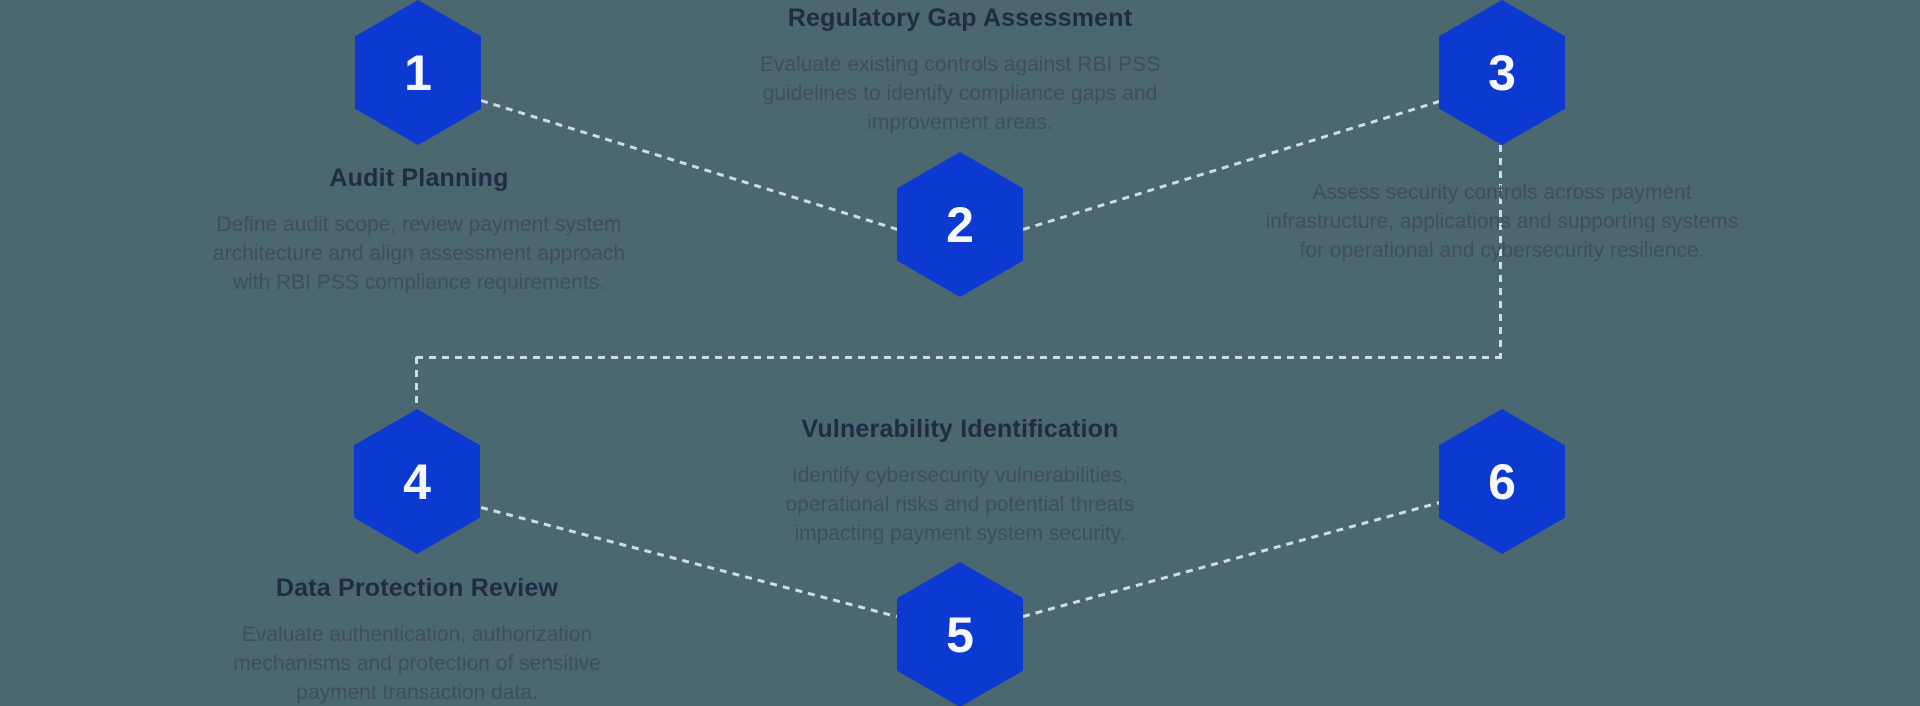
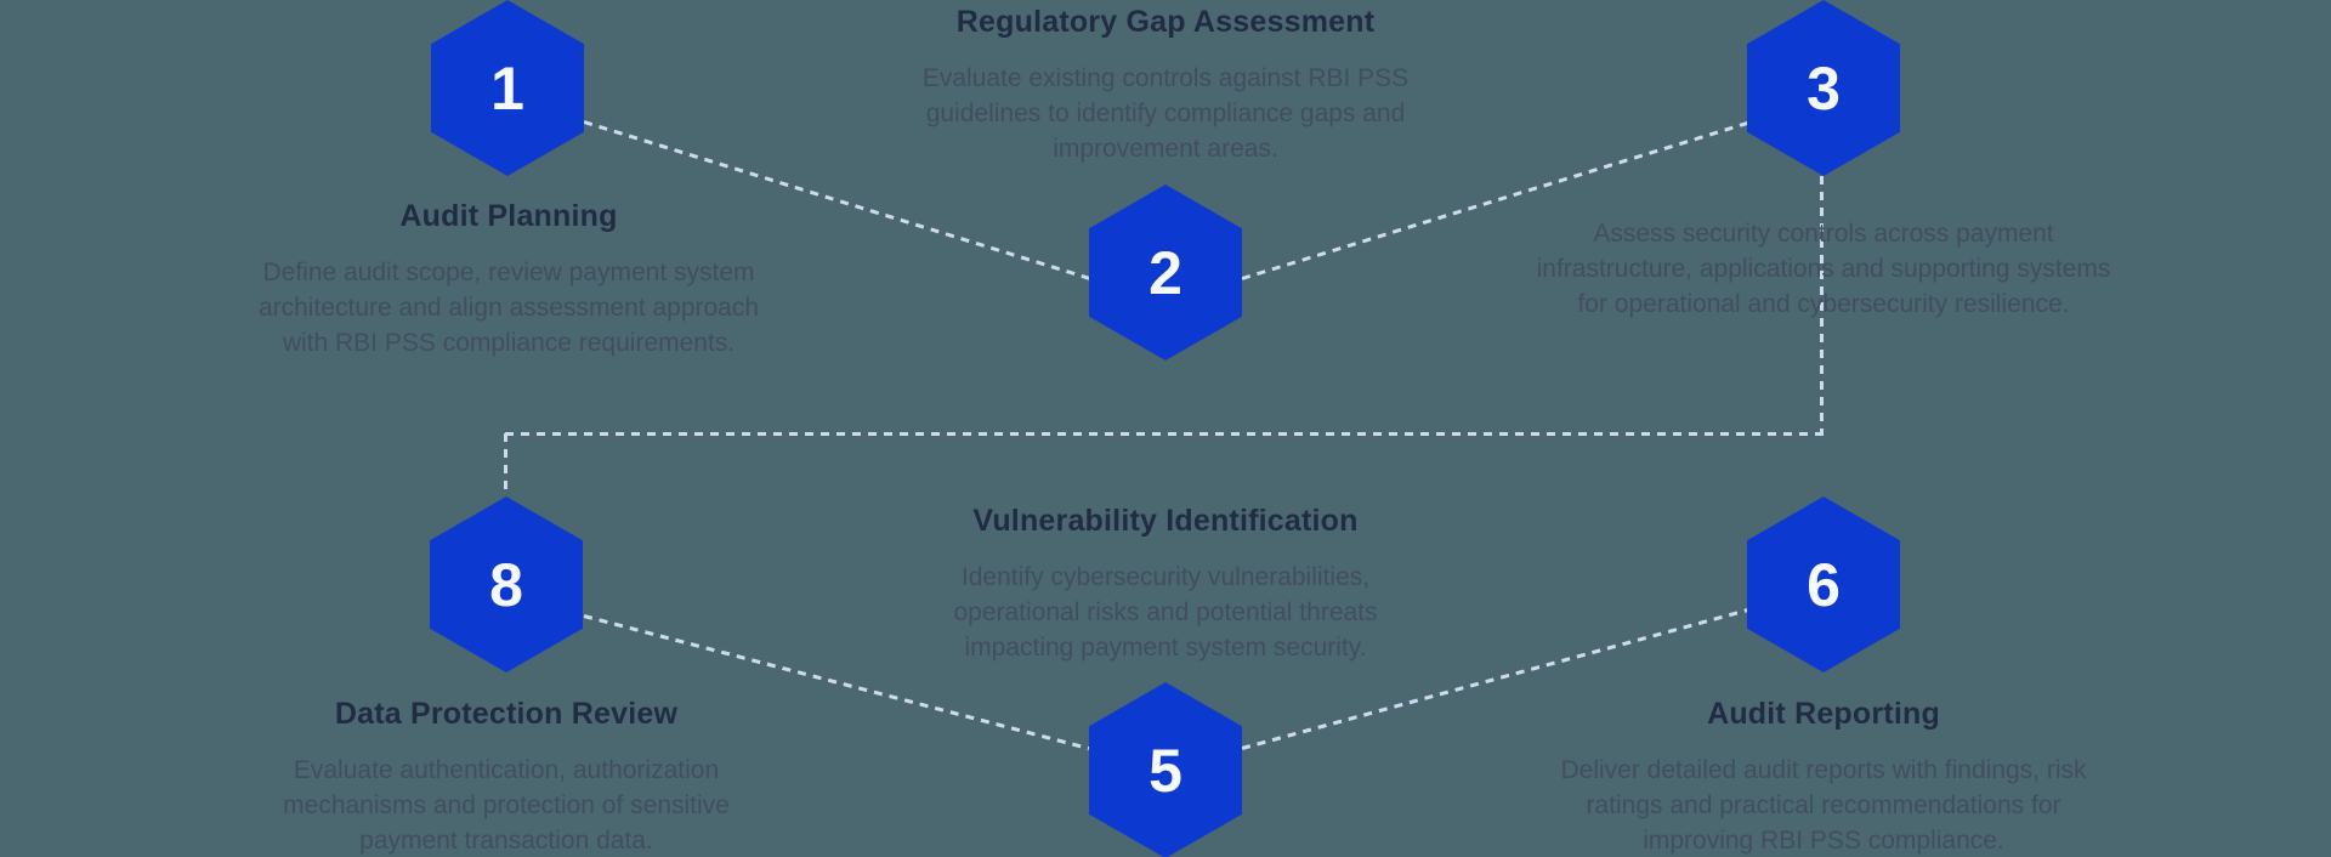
  1
  2
  3
- 4
+ 8
  5
  6
  Audit Planning
  Define audit scope, review payment system
  architecture and align assessment approach
  with RBI PSS compliance requirements.
  Regulatory Gap Assessment
  Evaluate existing controls against RBI PSS
  guidelines to identify compliance gaps and
  improvement areas.
  Assess security controls across payment
  infrastructure, applications and supporting systems
  for operational and cybersecurity resilience.
  Data Protection Review
  Evaluate authentication, authorization
  mechanisms and protection of sensitive
  payment transaction data.
  Vulnerability Identification
  Identify cybersecurity vulnerabilities,
  operational risks and potential threats
  impacting payment system security.
+ Audit Reporting
+ Deliver detailed audit reports with findings, risk
+ ratings and practical recommendations for
+ improving RBI PSS compliance.
